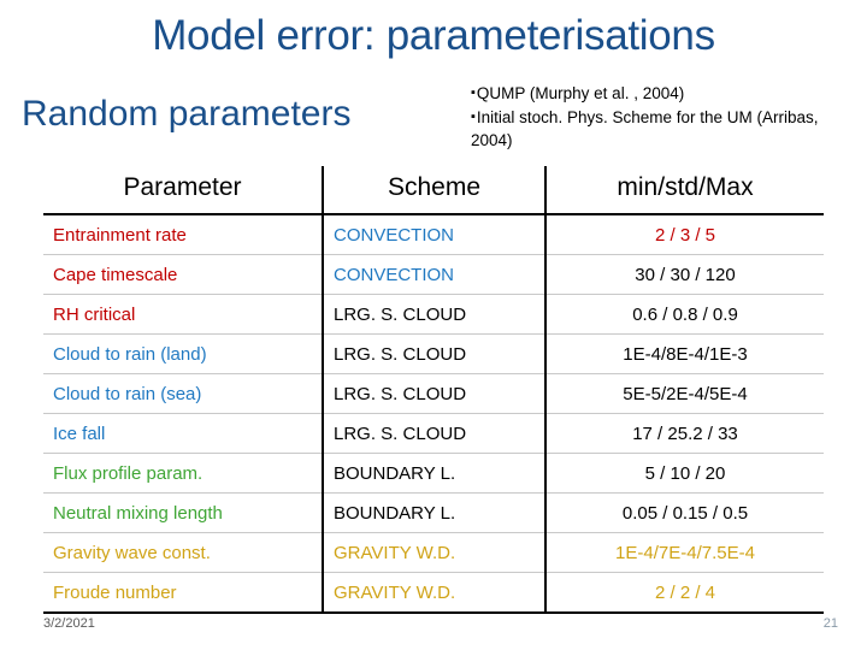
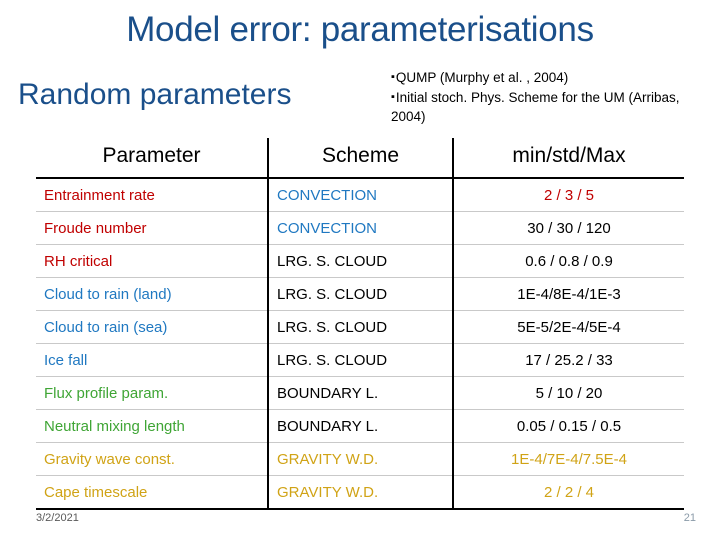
  Model error: parameterisations
  Random parameters
  ▪QUMP (Murphy et al. , 2004)
  ▪Initial stoch. Phys. Scheme for the UM (Arribas, 2004)
  Parameter	Scheme	min/std/Max
  Entrainment rate	CONVECTION	2 / 3 / 5
- Cape timescale	CONVECTION	30 / 30 / 120
+ Froude number	CONVECTION	30 / 30 / 120
  RH critical	LRG. S. CLOUD	0.6 / 0.8 / 0.9
  Cloud to rain (land)	LRG. S. CLOUD	1E-4/8E-4/1E-3
  Cloud to rain (sea)	LRG. S. CLOUD	5E-5/2E-4/5E-4
  Ice fall	LRG. S. CLOUD	17 / 25.2 / 33
  Flux profile param.	BOUNDARY L.	5 / 10 / 20
  Neutral mixing length	BOUNDARY L.	0.05 / 0.15 / 0.5
  Gravity wave const.	GRAVITY W.D.	1E-4/7E-4/7.5E-4
- Froude number	GRAVITY W.D.	2 / 2 / 4
+ Cape timescale	GRAVITY W.D.	2 / 2 / 4
  3/2/2021
  21
